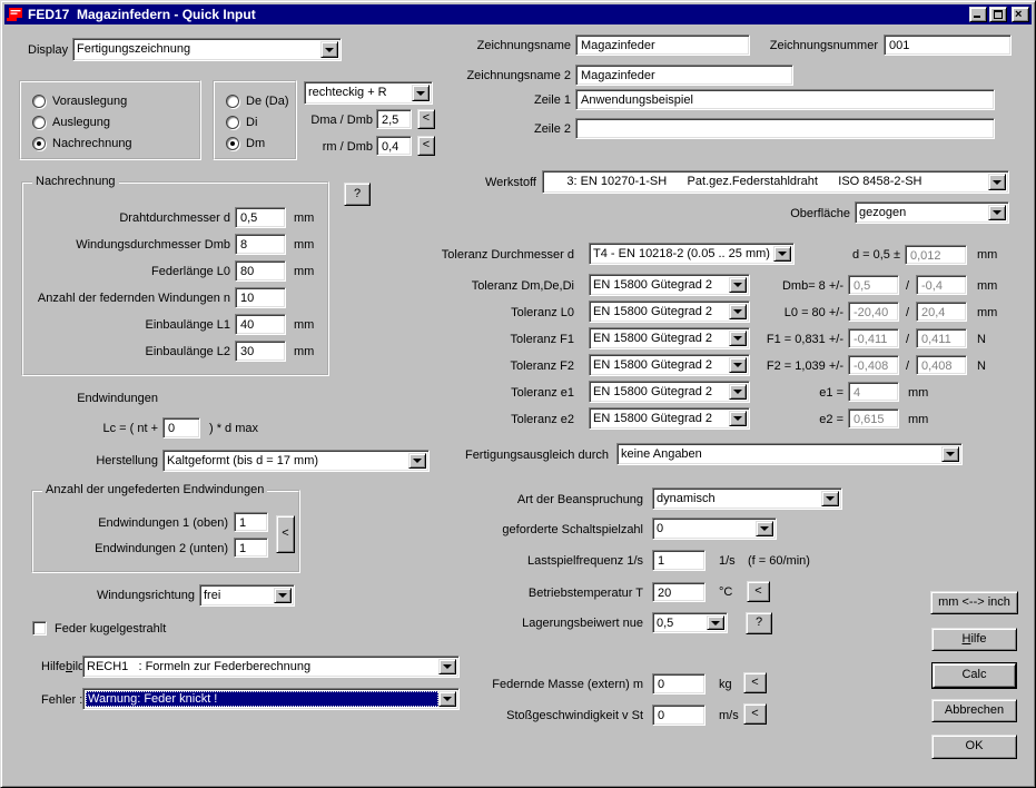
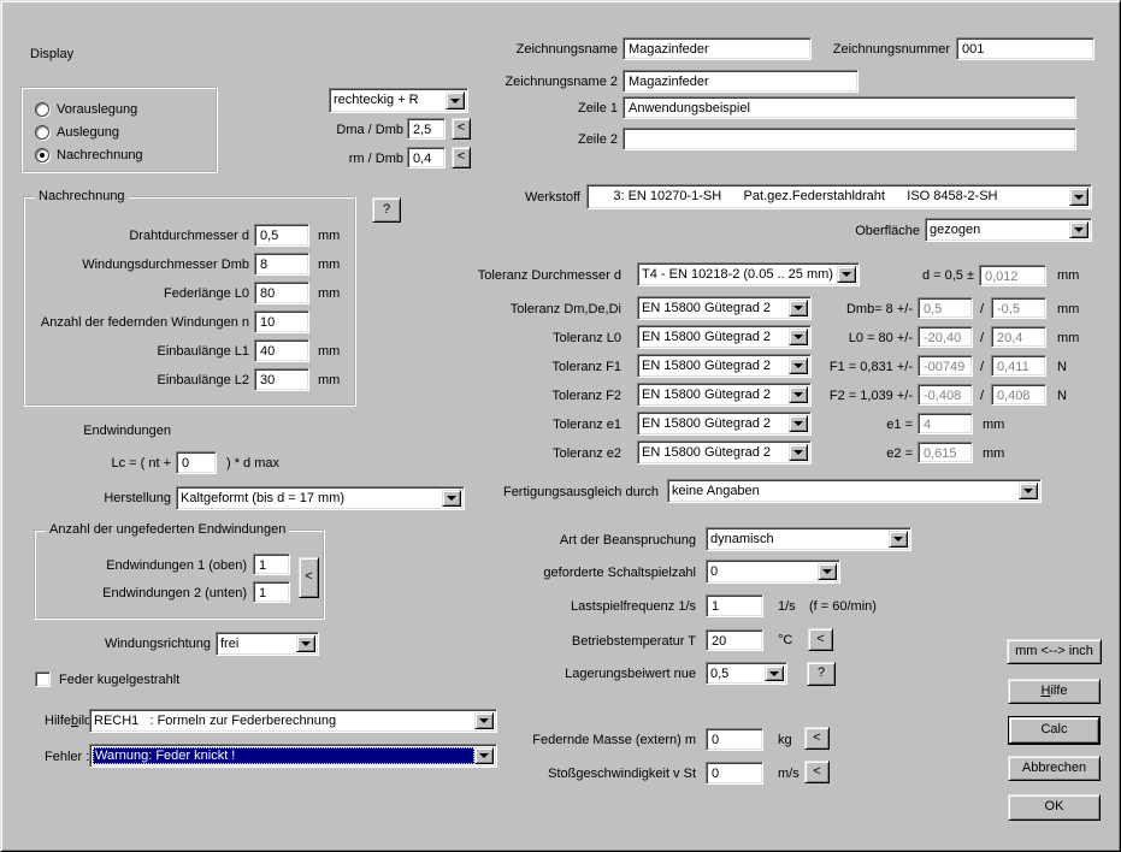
- FED17 Magazinfedern - Quick Input
- ×
  Display
- Fertigungszeichnung
  Vorauslegung
  Auslegung
  Nachrechnung
- De (Da)
- Di
- Dm
  rechteckig + R
  Dma / Dmb
  2,5
  <
  rm / Dmb
  0,4
  <
  Nachrechnung
  Drahtdurchmesser d
  0,5
  mm
  Windungsdurchmesser Dmb
  8
  mm
  Federlänge L0
  80
  mm
  Anzahl der federnden Windungen n
  10
  Einbaulänge L1
  40
  mm
  Einbaulänge L2
  30
  mm
  ?
  Endwindungen
  Lc = ( nt +
  0
  ) * d max
  Herstellung
  Kaltgeformt (bis d = 17 mm)
  Anzahl der ungefederten Endwindungen
  Endwindungen 1 (oben)
  1
  Endwindungen 2 (unten)
  1
  <
  Windungsrichtung
  frei
  Feder kugelgestrahlt
  Hilfebil
  RECH1 : Formeln zur Federberechnung
  Fehler :
  Warnung: Feder knickt !
  Zeichnungsname
  Magazinfeder
  Zeichnungsnummer
  001
  Zeichnungsname 2
  Magazinfeder
  Zeile 1
  Anwendungsbeispiel
  Zeile 2
  Werkstoff
  3: EN 10270-1-SH Pat.gez.Federstahldraht ISO 8458-2-SH
  Oberfläche
  gezogen
  Toleranz Durchmesser d
  T4 - EN 10218-2 (0.05 .. 25 mm)
  d = 0,5 ±
  0,012
  mm
  Toleranz Dm,De,Di
  EN 15800 Gütegrad 2
  Dmb= 8 +/-
  0,5
  /
- -0,4
+ -0,5
  mm
  Toleranz L0
  EN 15800 Gütegrad 2
  L0 = 80 +/-
  -20,40
  /
  20,4
  mm
  Toleranz F1
  EN 15800 Gütegrad 2
  F1 = 0,831 +/-
- -0,411
+ -00749
  /
  0,411
  N
  Toleranz F2
  EN 15800 Gütegrad 2
  F2 = 1,039 +/-
  -0,408
  /
  0,408
  N
  Toleranz e1
  EN 15800 Gütegrad 2
  e1 =
  4
  mm
  Toleranz e2
  EN 15800 Gütegrad 2
  e2 =
  0,615
  mm
  Fertigungsausgleich durch
  keine Angaben
  Art der Beanspruchung
  dynamisch
  geforderte Schaltspielzahl
  0
  Lastspielfrequenz 1/s
  1
  1/s
  (f = 60/min)
  Betriebstemperatur T
  20
  °C
  <
  Lagerungsbeiwert nue
  0,5
  ?
  Federnde Masse (extern) m
  0
  kg
  <
  Stoßgeschwindigkeit v St
  0
  m/s
  <
  mm <--> inch
  Hilfe
  Calc
  Abbrechen
  OK
